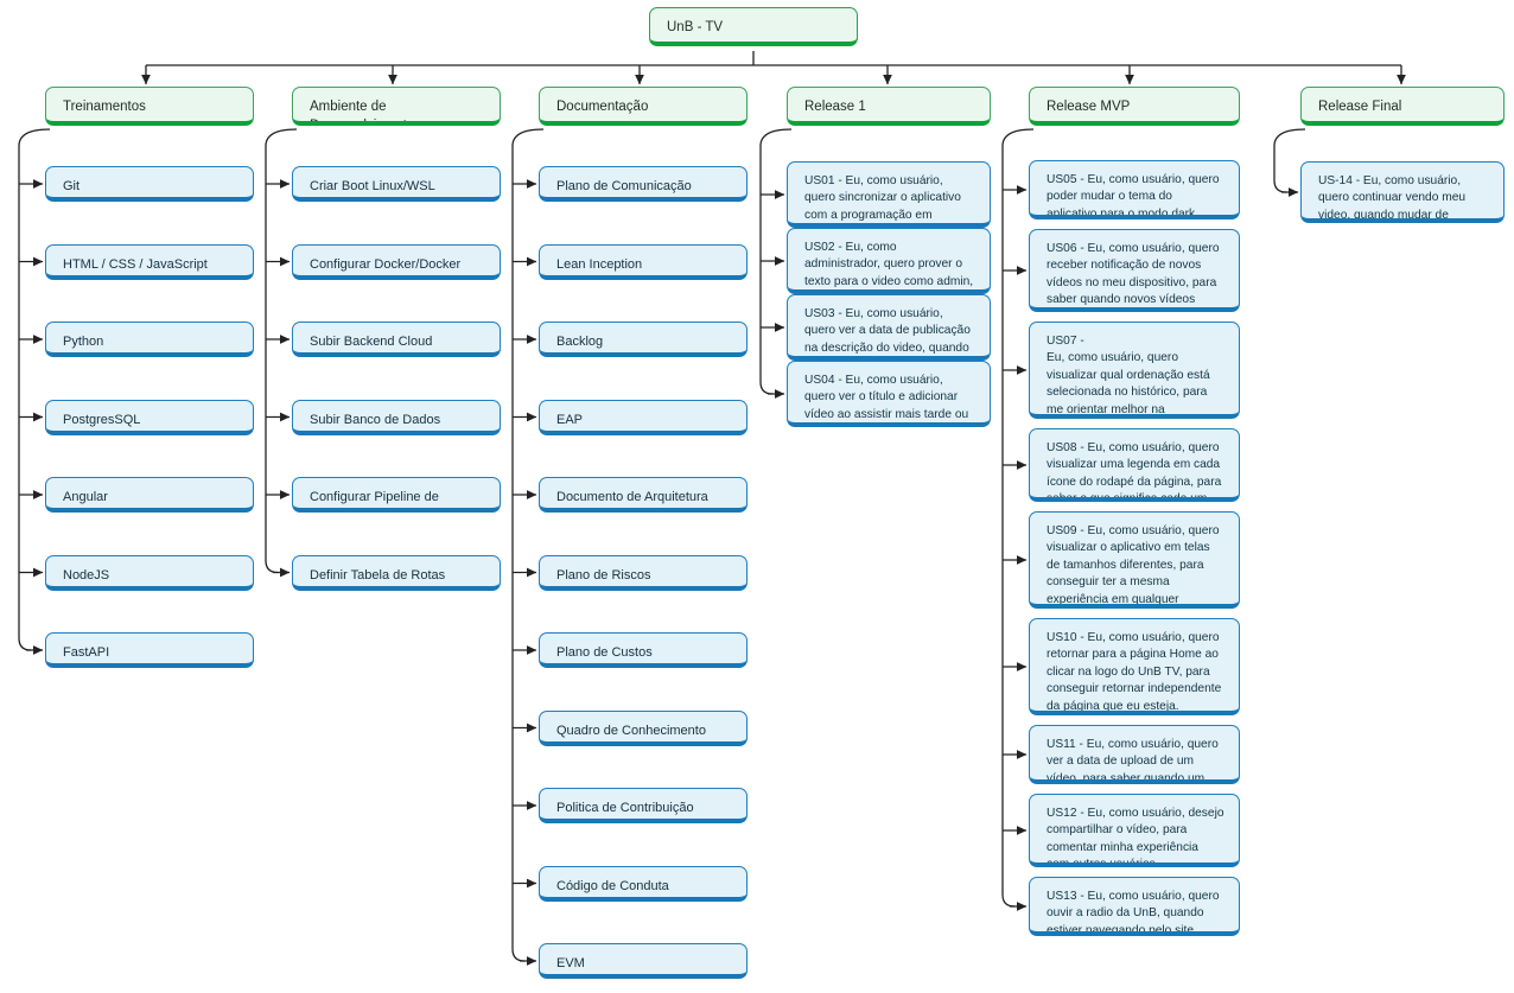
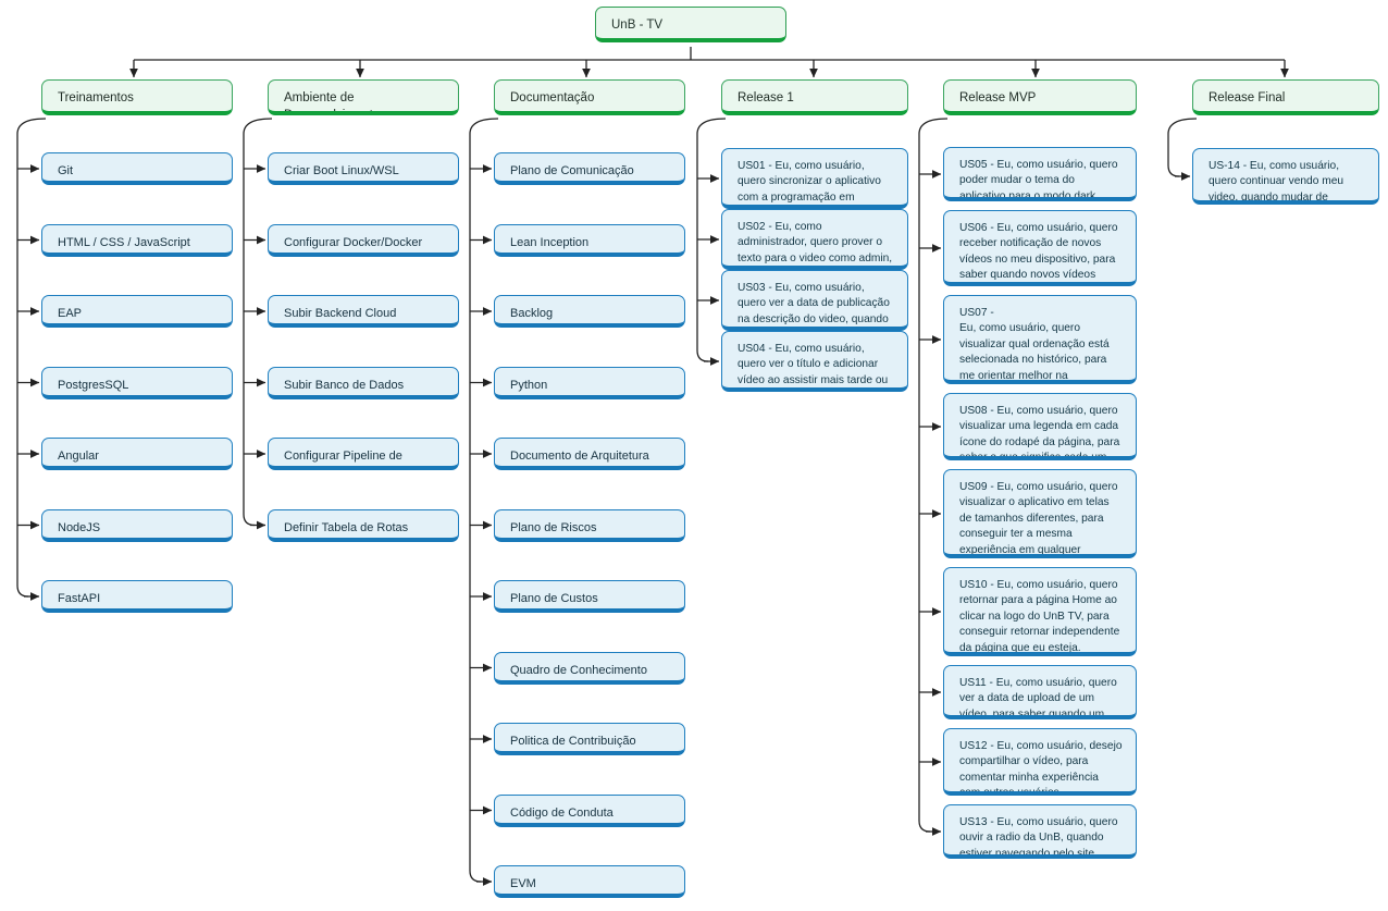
  UnB - TV
  Treinamentos
  Git
  HTML / CSS / JavaScript
- Python
+ EAP
  PostgresSQL
  Angular
  NodeJS
  FastAPI
  Criar Boot Linux/WSL
  Configurar Docker/Docker
  Subir Backend Cloud
  Subir Banco de Dados
  Configurar Pipeline de
  Definir Tabela de Rotas
  Documentação
  Plano de Comunicação
  Lean Inception
  Backlog
- EAP
+ Python
  Documento de Arquitetura
  Plano de Riscos
  Plano de Custos
  Quadro de Conhecimento
  Politica de Contribuição
  Código de Conduta
  EVM
  Release 1
  US03 - Eu, como usuário, quero ver a data de publicação na descrição do video, quando
  US04 - Eu, como usuário, quero ver o título e adicionar vídeo ao assistir mais tarde ou
  Release MVP
  US05 - Eu, como usuário, quero poder mudar o tema do aplicativo para o modo dark
  US06 - Eu, como usuário, quero receber notificação de novos vídeos no meu dispositivo, para saber quando novos vídeos
  US07 -
  Eu, como usuário, quero visualizar qual ordenação está selecionada no histórico, para me orientar melhor na
  US08 - Eu, como usuário, quero visualizar uma legenda em cada ícone do rodapé da página, para
  US09 - Eu, como usuário, quero visualizar o aplicativo em telas de tamanhos diferentes, para conseguir ter a mesma experiência em qualquer
  US10 - Eu, como usuário, quero retornar para a página Home ao clicar na logo do UnB TV, para conseguir retornar independente da página que eu esteja.
  US11 - Eu, como usuário, quero ver a data de upload de um vídeo, para saber quando um
  US12 - Eu, como usuário, desejo compartilhar o vídeo, para comentar minha experiência
  US13 - Eu, como usuário, quero ouvir a radio da UnB, quando estiver navegando pelo site.
  Release Final
  US-14 - Eu, como usuário, quero continuar vendo meu video, quando mudar de
